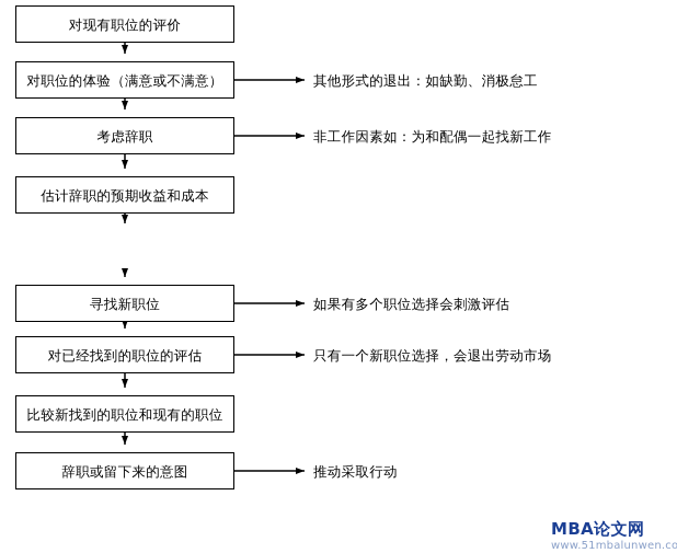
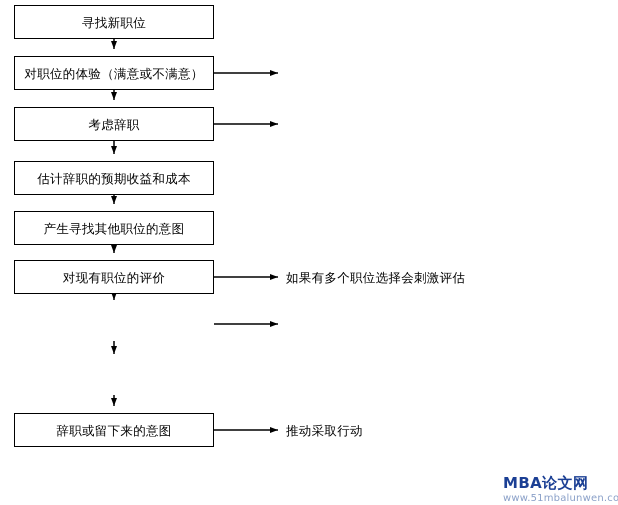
- 对现有职位的评价
+ 寻找新职位
  对职位的体验（满意或不满意）
  考虑辞职
  估计辞职的预期收益和成本
+ 产生寻找其他职位的意图
- 寻找新职位
+ 对现有职位的评价
- 对已经找到的职位的评估
- 比较新找到的职位和现有的职位
  辞职或留下来的意图
- 其他形式的退出：如缺勤、消极怠工
- 非工作因素如：为和配偶一起找新工作
  如果有多个职位选择会刺激评估
- 只有一个新职位选择，会退出劳动市场
  推动采取行动
  MBA论文网
  www.51mbalunwen.co
